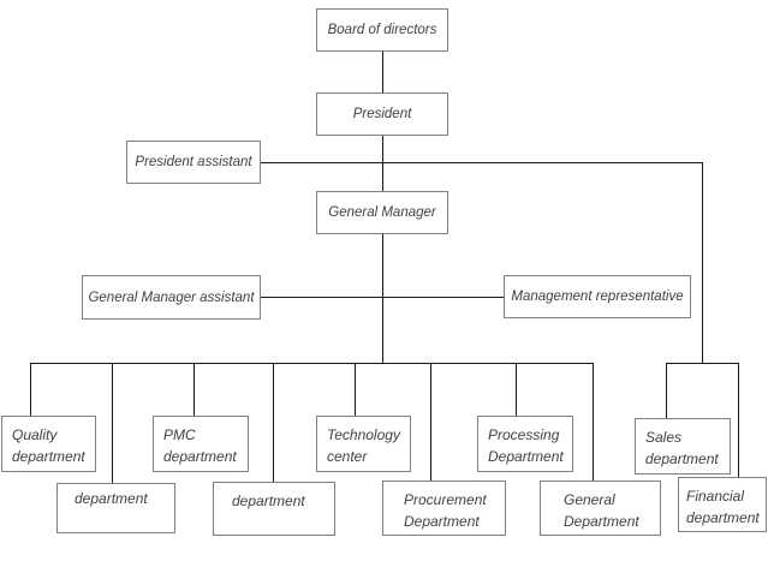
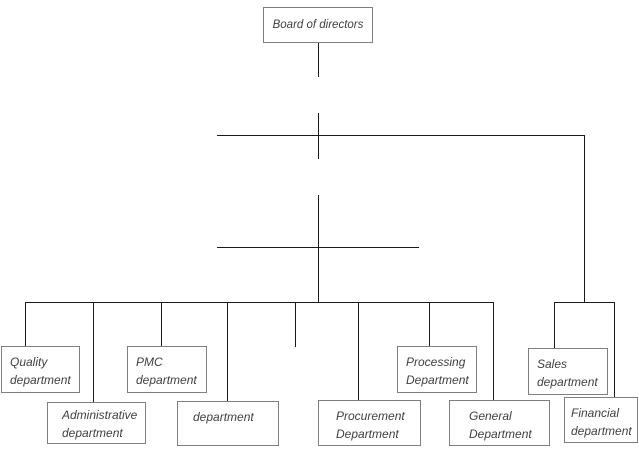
  Board of directors
- President
- President assistant
- General Manager
- General Manager assistant
- Management representative
  Quality
  department
  PMC
  department
- Technology
- center
  Processing
  Department
  Sales
  department
+ Administrative
  department
  department
  Procurement
  Department
  General
  Department
  Financial
  department
